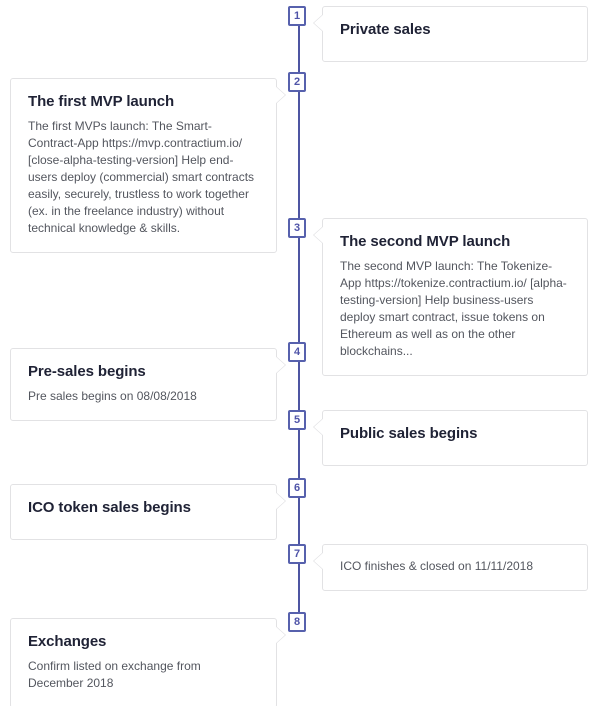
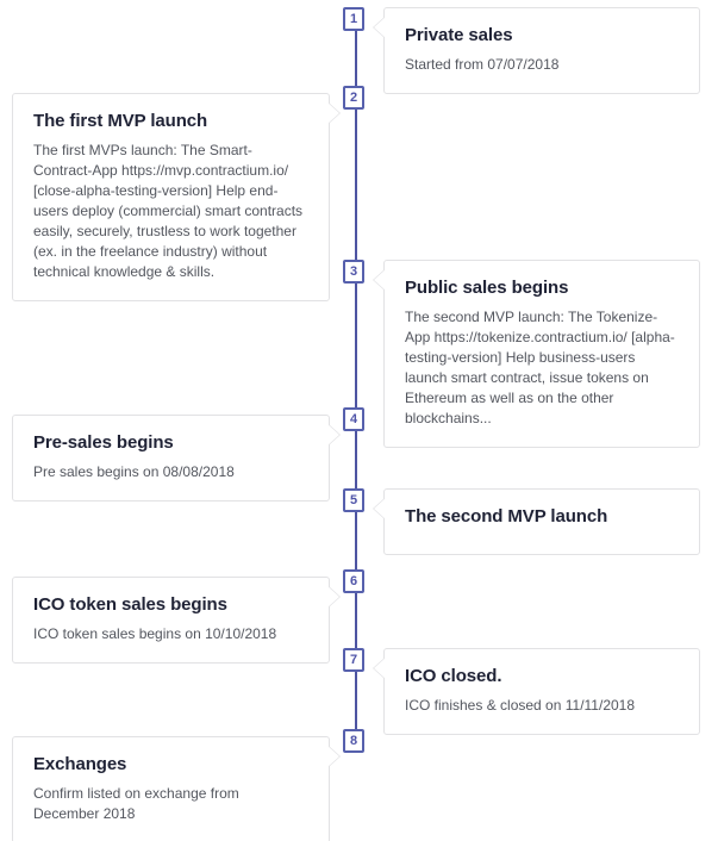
  1
  Private sales
+ Started from 07/07/2018
  2
  The first MVP launch
  The first MVPs launch: The Smart-Contract-App https://mvp.contractium.io/ [close-alpha-testing-version] Help end-users deploy (commercial) smart contracts easily, securely, trustless to work together (ex. in the freelance industry) without technical knowledge & skills.
  3
- The second MVP launch
+ Public sales begins
- The second MVP launch: The Tokenize-App https://tokenize.contractium.io/ [alpha-testing-version] Help business-users deploy smart contract, issue tokens on Ethereum as well as on the other blockchains...
+ The second MVP launch: The Tokenize-App https://tokenize.contractium.io/ [alpha-testing-version] Help business-users launch smart contract, issue tokens on Ethereum as well as on the other blockchains...
  4
  Pre-sales begins
  Pre sales begins on 08/08/2018
  5
- Public sales begins
+ The second MVP launch
  6
  ICO token sales begins
+ ICO token sales begins on 10/10/2018
  7
+ ICO closed.
  ICO finishes & closed on 11/11/2018
  8
  Exchanges
  Confirm listed on exchange from December 2018
